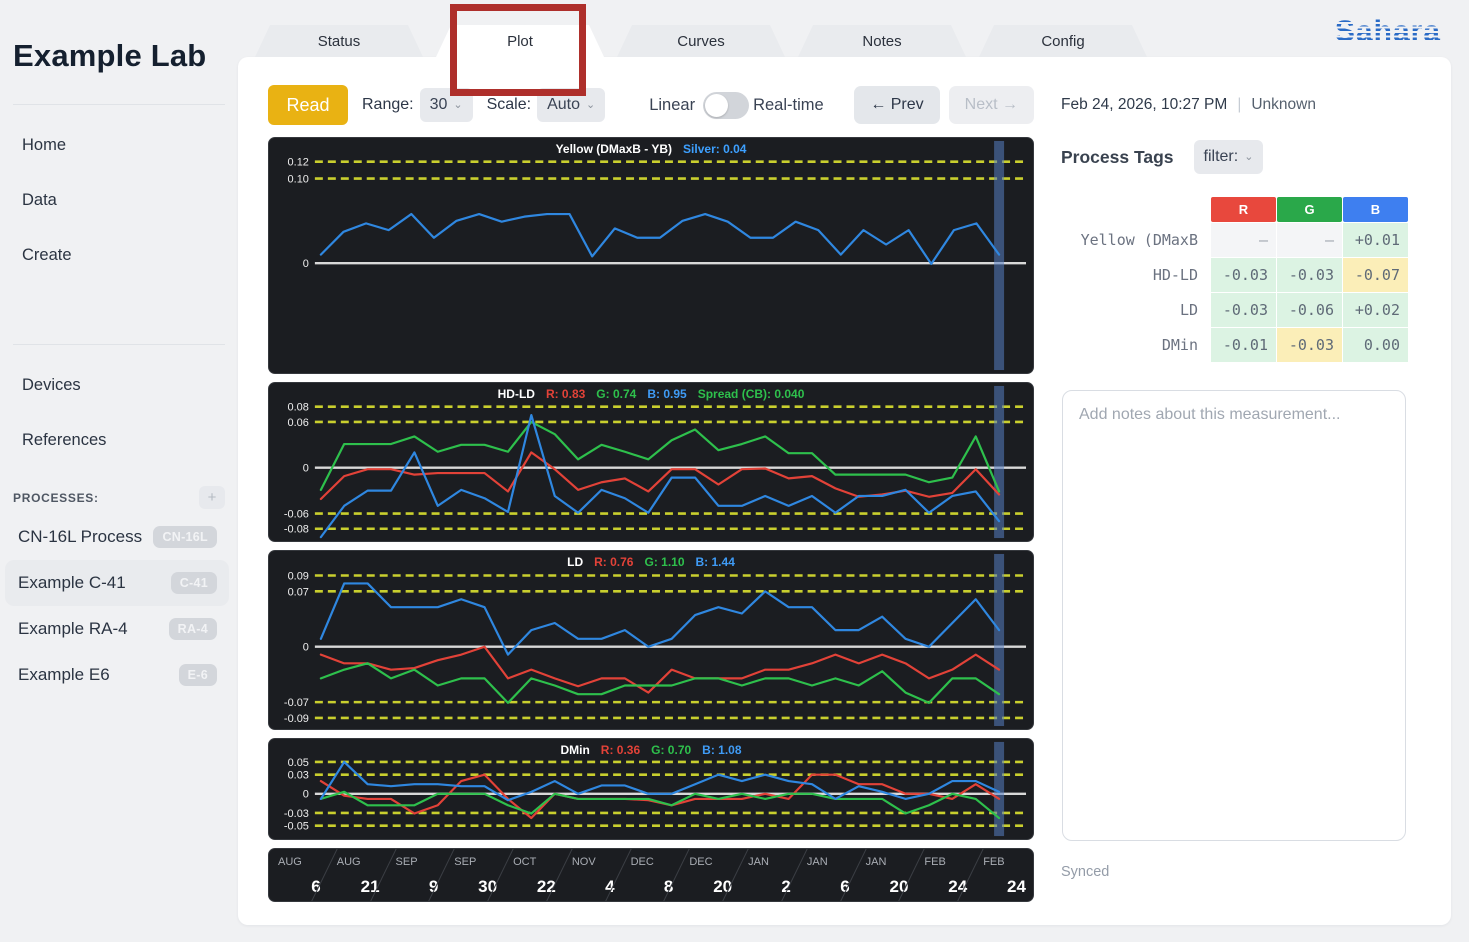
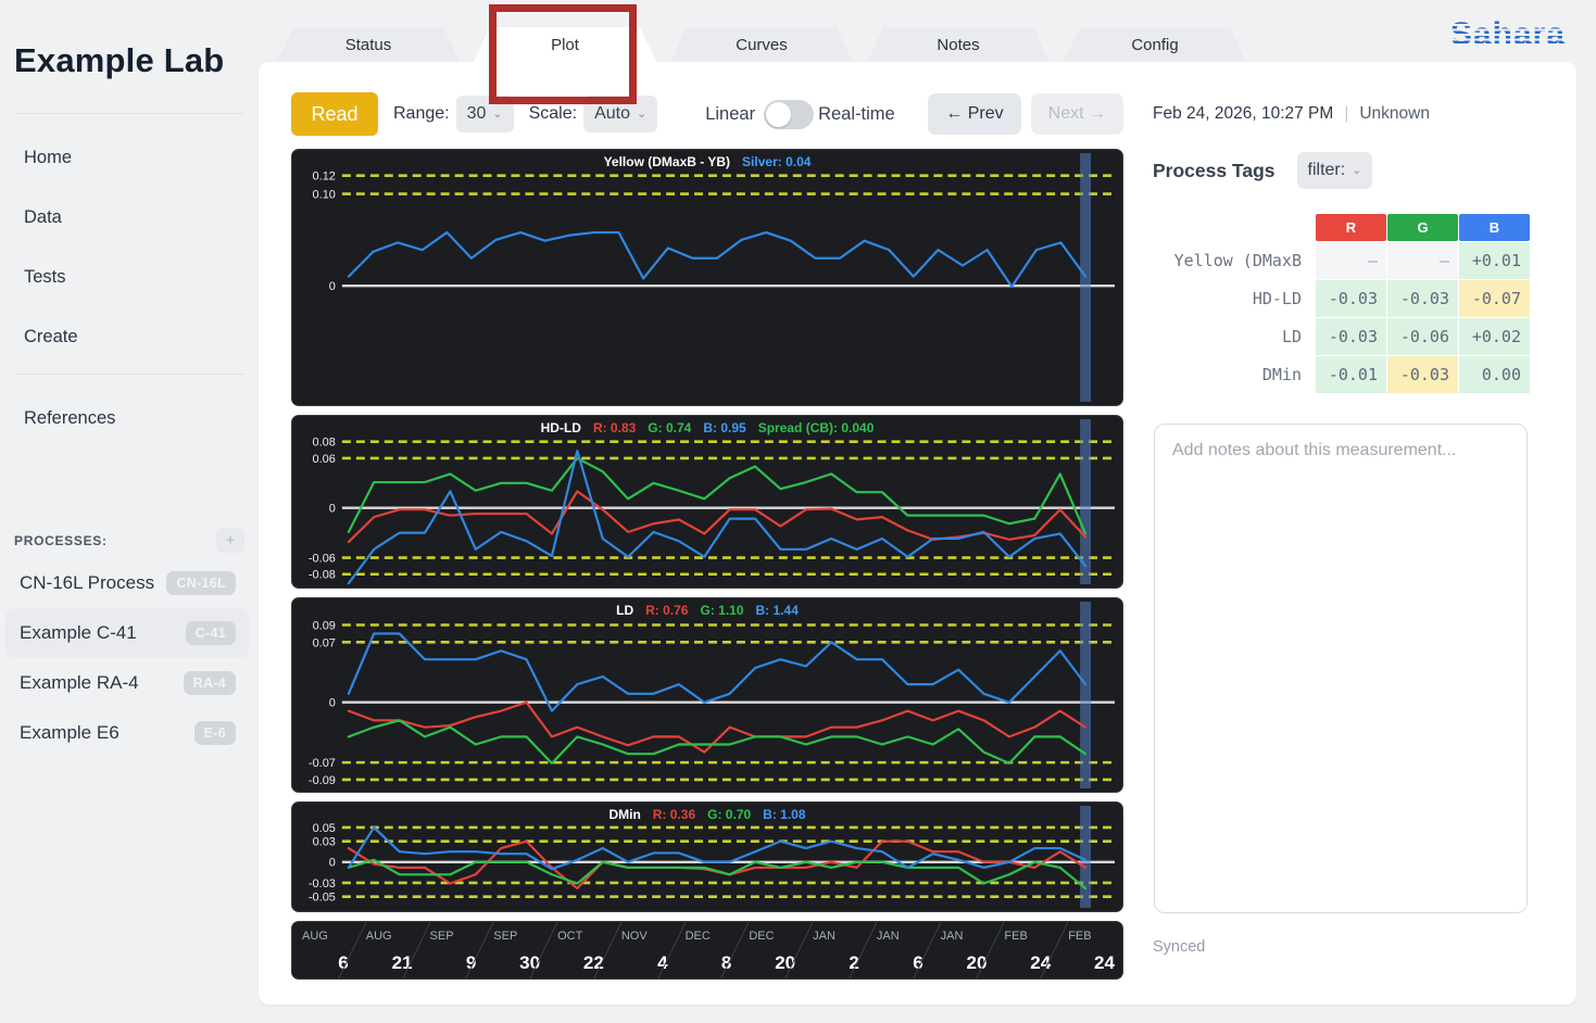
  Example Lab
  Home
  Data
+ Tests
  Create
- Devices
  References
  PROCESSES:
  +
  CN-16L Process
  CN-16L
  Example C-41
  C-41
  Example RA-4
  RA-4
  Example E6
  E-6
  Status
  Plot
  Curves
  Notes
  Config
  Sahara
  Read
  Range:
  30
  ⌄
  Scale:
  Auto
  ⌄
  Linear
  Real-time
  ← Prev
  Next →
  Feb 24, 2026, 10:27 PM
  |
  Unknown
  Yellow (DMaxB - YB)
  Silver: 0.04
  0.12
  0.10
  0
  HD-LD
  R: 0.83
  G: 0.74
  B: 0.95
  Spread (CB): 0.040
  0.08
  0.06
  0
  -0.06
  -0.08
  LD
  R: 0.76
  G: 1.10
  B: 1.44
  0.09
  0.07
  0
  -0.07
  -0.09
  DMin
  R: 0.36
  G: 0.70
  B: 1.08
  0.05
  0.03
  0
  -0.03
  -0.05
  AUG
  6
  AUG
  21
  SEP
  9
  SEP
  30
  OCT
  22
  NOV
  4
  DEC
  8
  DEC
  20
  JAN
  2
  JAN
  6
  JAN
  20
  FEB
  24
  FEB
  24
  Process Tags
  filter:
  ⌄
  R
  G
  B
  Yellow (DMaxB
  –
  –
  +0.01
  HD-LD
  -0.03
  -0.03
  -0.07
  LD
  -0.03
  -0.06
  +0.02
  DMin
  -0.01
  -0.03
  0.00
  Add notes about this measurement...
  Synced
